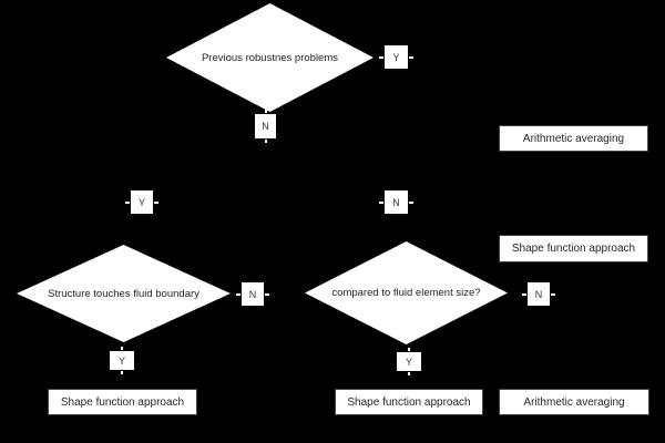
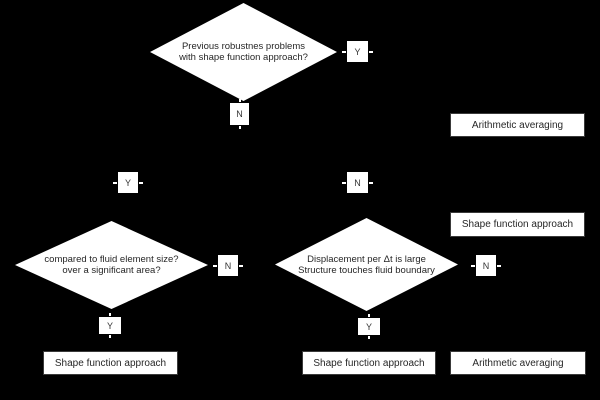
  Previous robustnes problems
+ with shape function approach?
- Structure touches fluid boundary
+ compared to fluid element size?
+ over a significant area?
+ Displacement per Δt is large
- compared to fluid element size?
+ Structure touches fluid boundary
  Y
  N
  Y
  N
  N
  N
  Y
  Y
  Arithmetic averaging
  Shape function approach
  Shape function approach
  Shape function approach
  Arithmetic averaging
